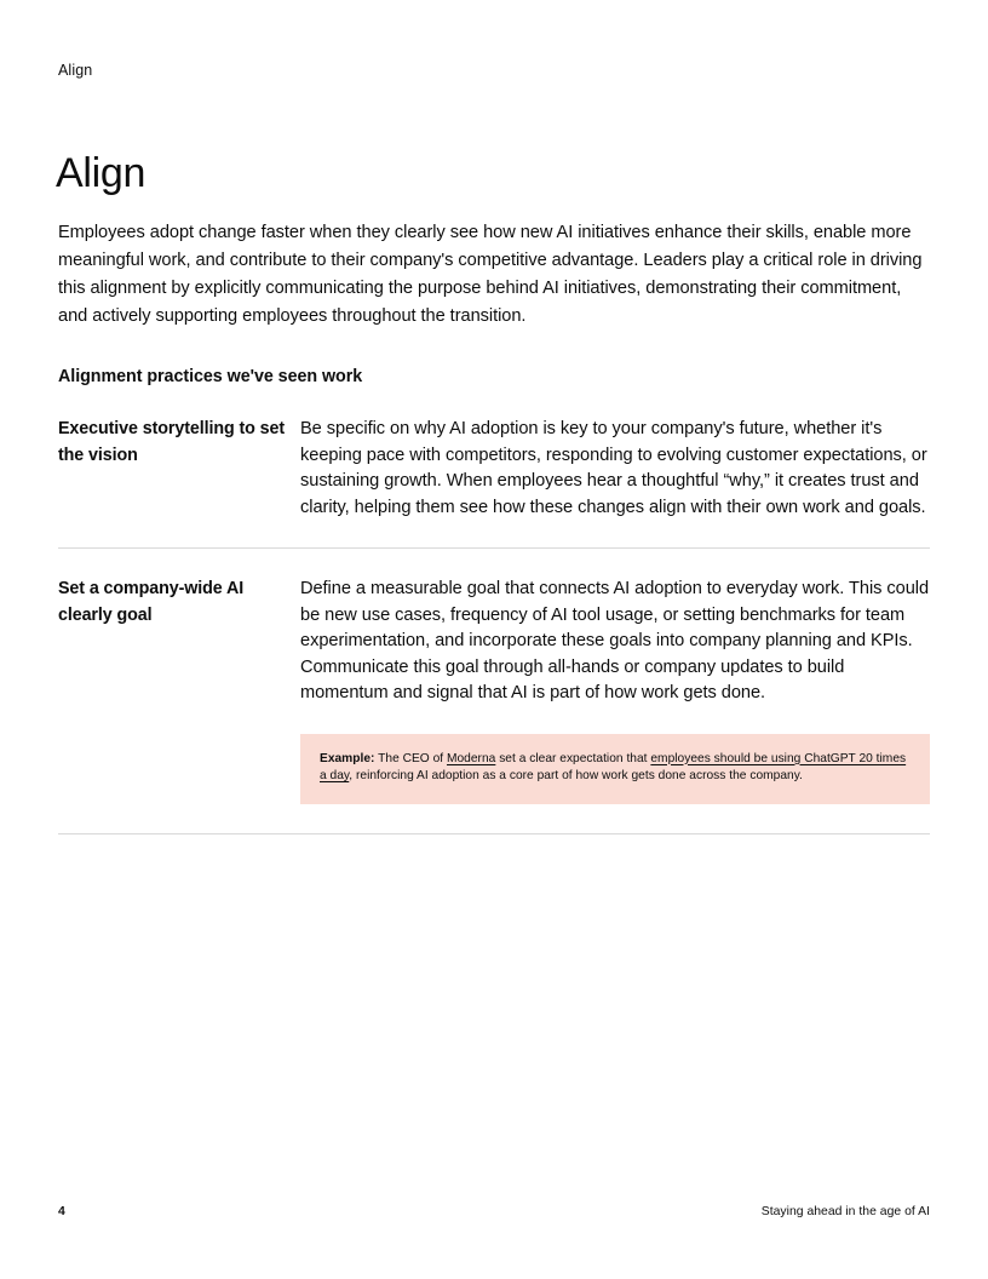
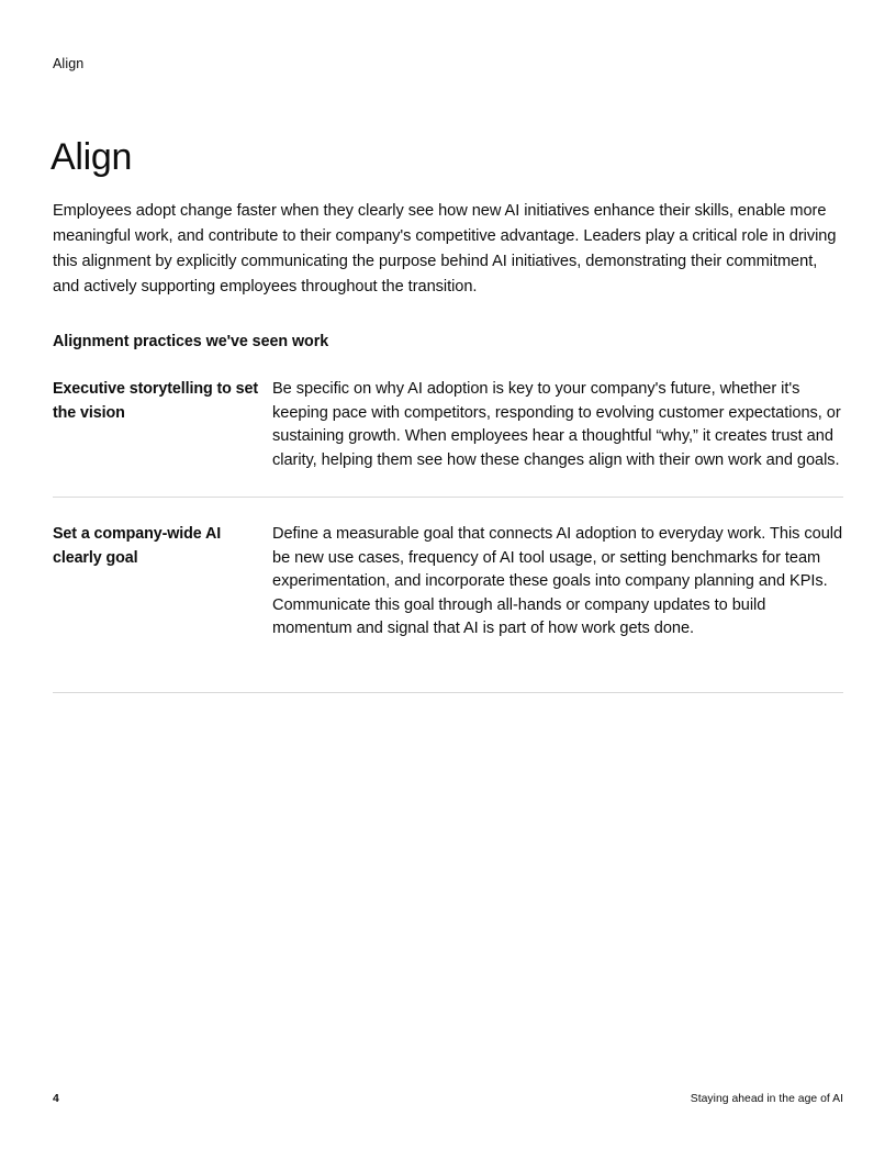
  Align
  Align
  Employees adopt change faster when they clearly see how new AI initiatives enhance their skills, enable more meaningful work, and contribute to their company's competitive advantage. Leaders play a critical role in driving this alignment by explicitly communicating the purpose behind AI initiatives, demonstrating their commitment, and actively supporting employees throughout the transition.
  Alignment practices we've seen work
  Executive storytelling to set the vision
  Be specific on why AI adoption is key to your company's future, whether it's keeping pace with competitors, responding to evolving customer expectations, or sustaining growth. When employees hear a thoughtful “why,” it creates trust and clarity, helping them see how these changes align with their own work and goals.
  Set a company-wide AI clearly goal
  Define a measurable goal that connects AI adoption to everyday work. This could be new use cases, frequency of AI tool usage, or setting benchmarks for team experimentation, and incorporate these goals into company planning and KPIs. Communicate this goal through all-hands or company updates to build momentum and signal that AI is part of how work gets done.
- Example: The CEO of Moderna set a clear expectation that employees should be using ChatGPT 20 times a day, reinforcing AI adoption as a core part of how work gets done across the company.
  4
  Staying ahead in the age of AI
